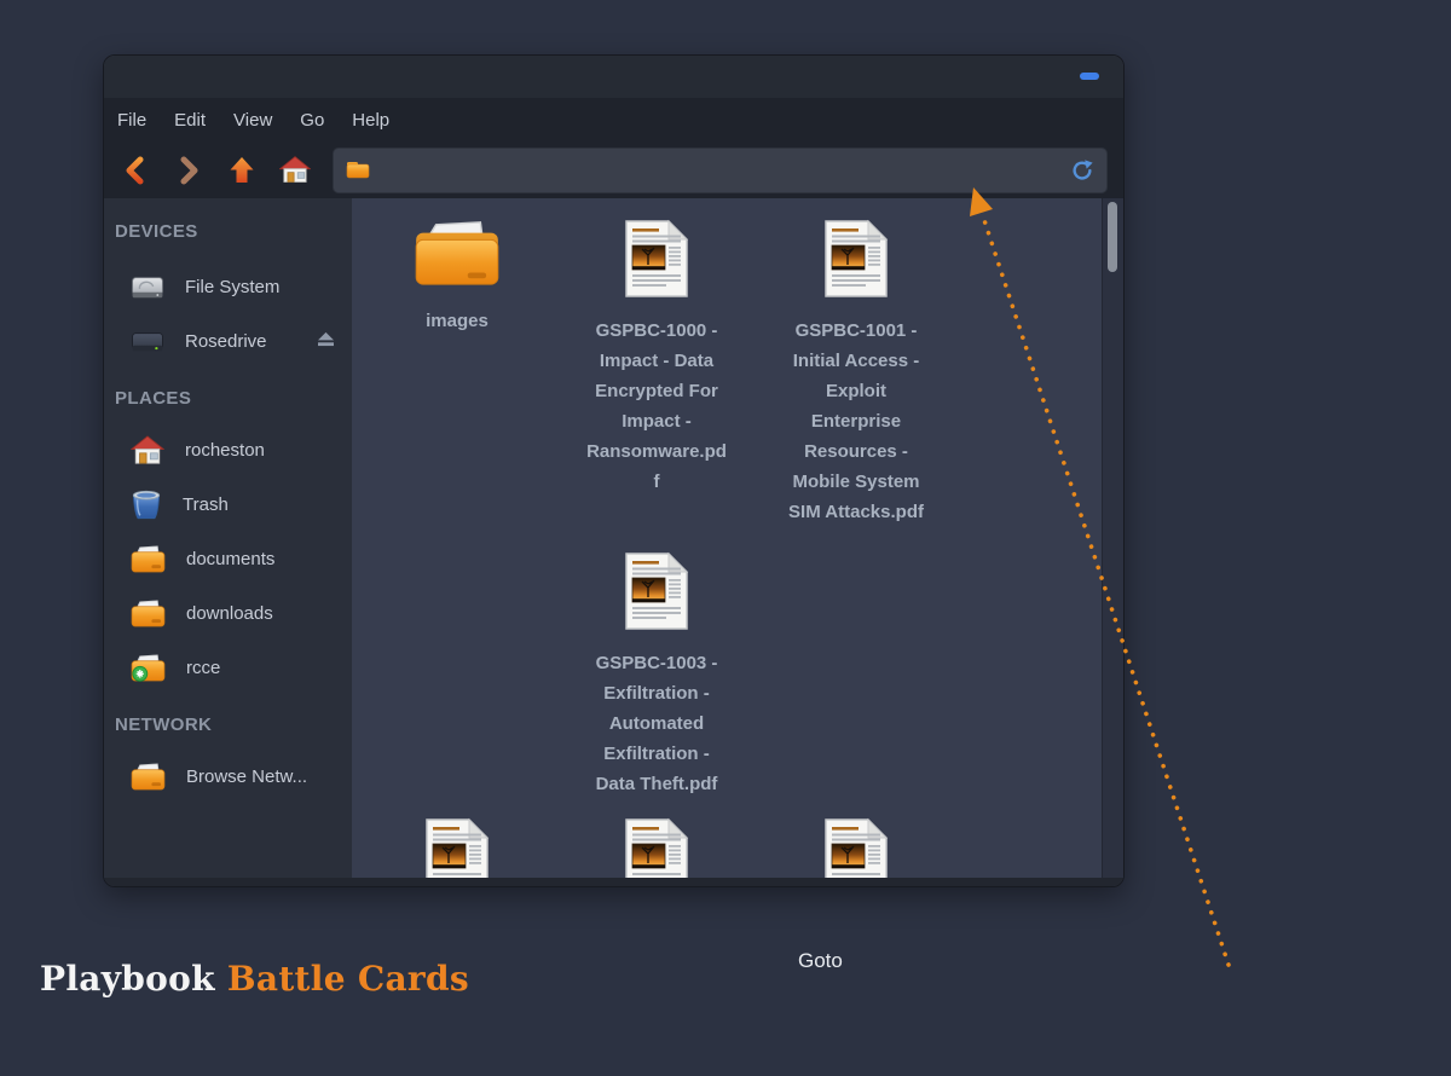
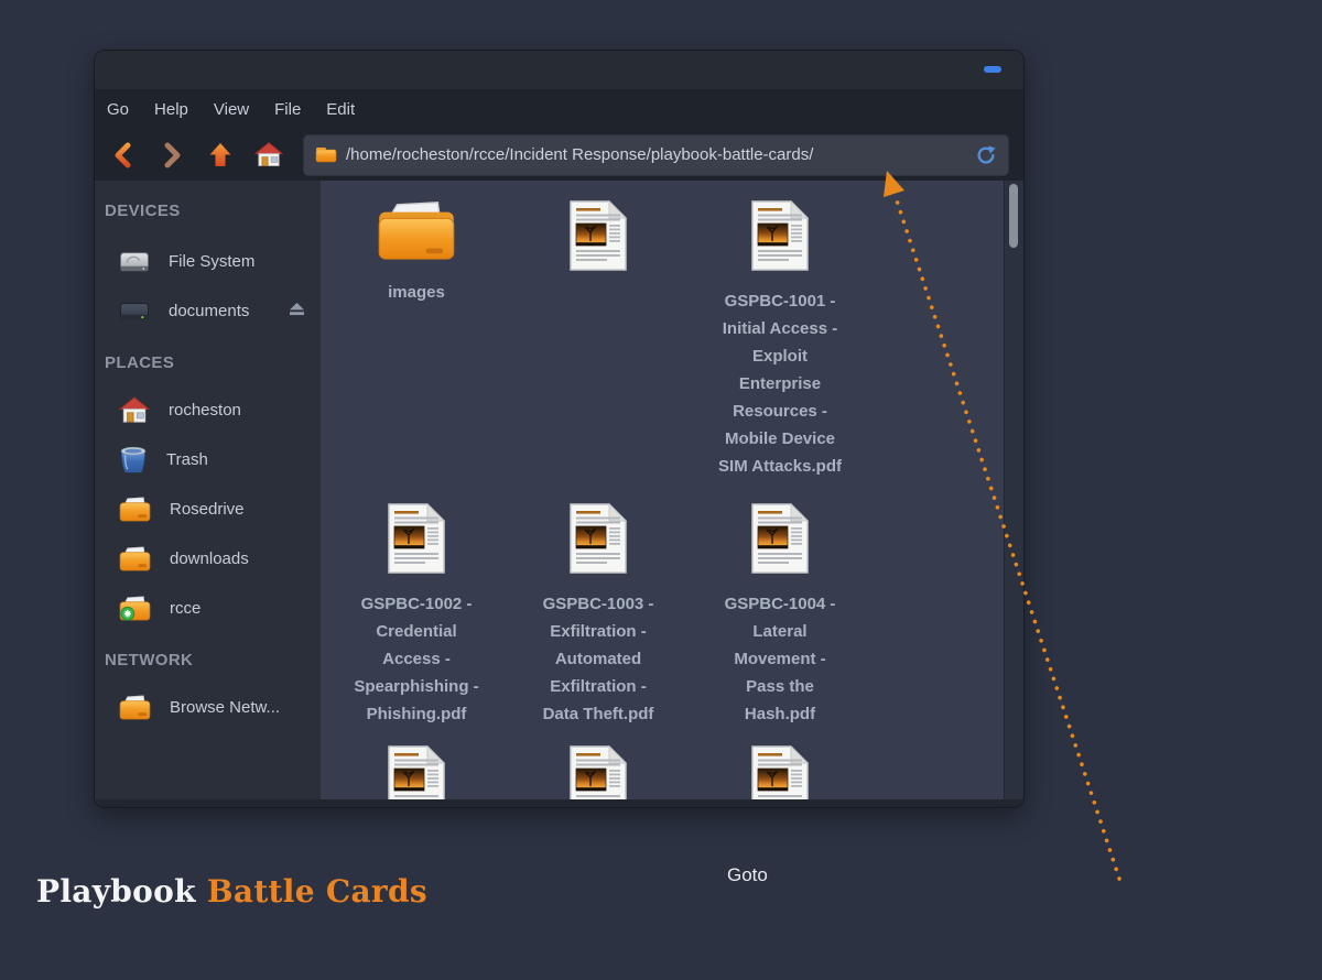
- File
+ Go
- Edit
+ Help
  View
- Go
+ File
- Help
+ Edit
+ /home/rocheston/rcce/Incident Response/playbook-battle-cards/
  DEVICES
  File System
- Rosedrive
+ documents
  PLACES
  rocheston
  Trash
- documents
+ Rosedrive
  downloads
  rcce
  NETWORK
  Browse Netw...
  images
- GSPBC-1000 - Impact - Data Encrypted For Impact - Ransomware.pdf
- GSPBC-1001 - Initial Access - Exploit Enterprise Resources - Mobile System SIM Attacks.pdf
+ GSPBC-1001 - Initial Access - Exploit Enterprise Resources - Mobile Device SIM Attacks.pdf
+ GSPBC-1002 - Credential Access - Spearphishing - Phishing.pdf
  GSPBC-1003 - Exfiltration - Automated Exfiltration - Data Theft.pdf
+ GSPBC-1004 - Lateral Movement - Pass the Hash.pdf
  Playbook Battle Cards
  Goto
